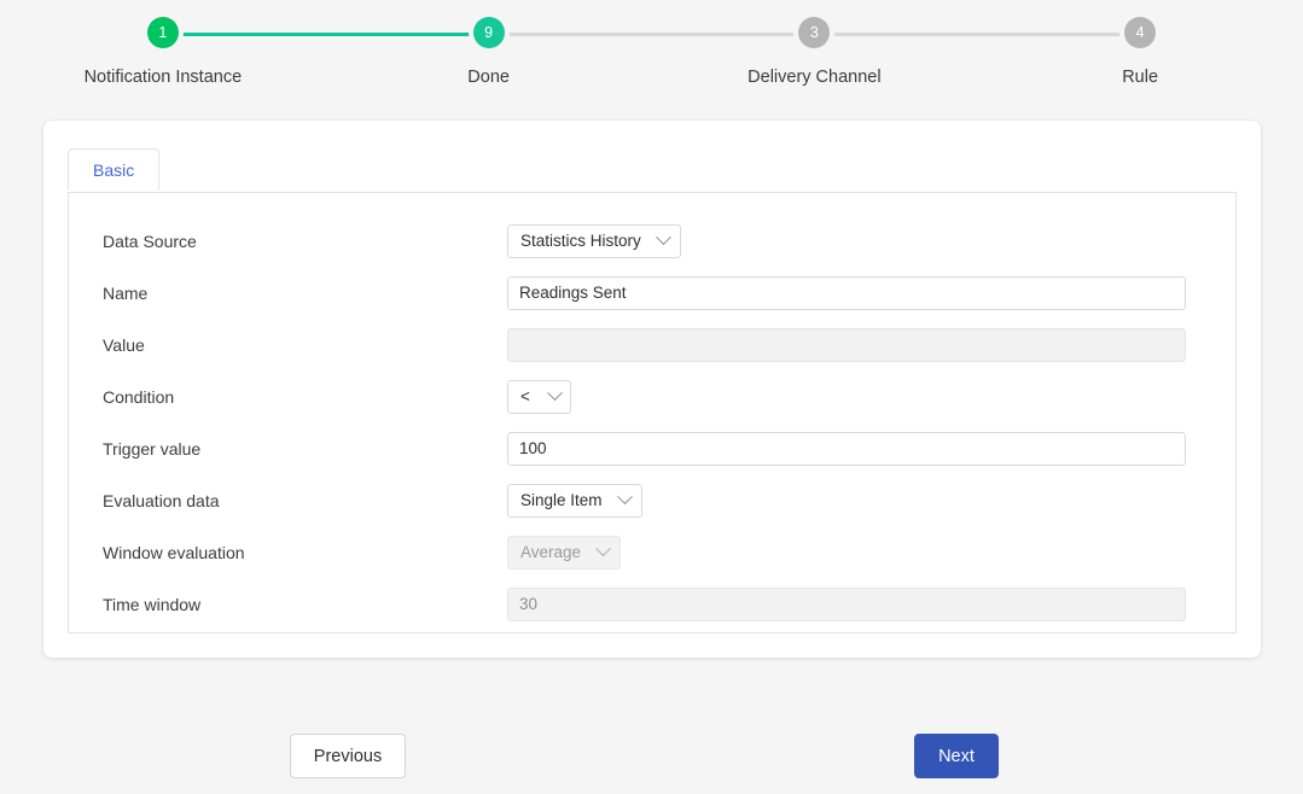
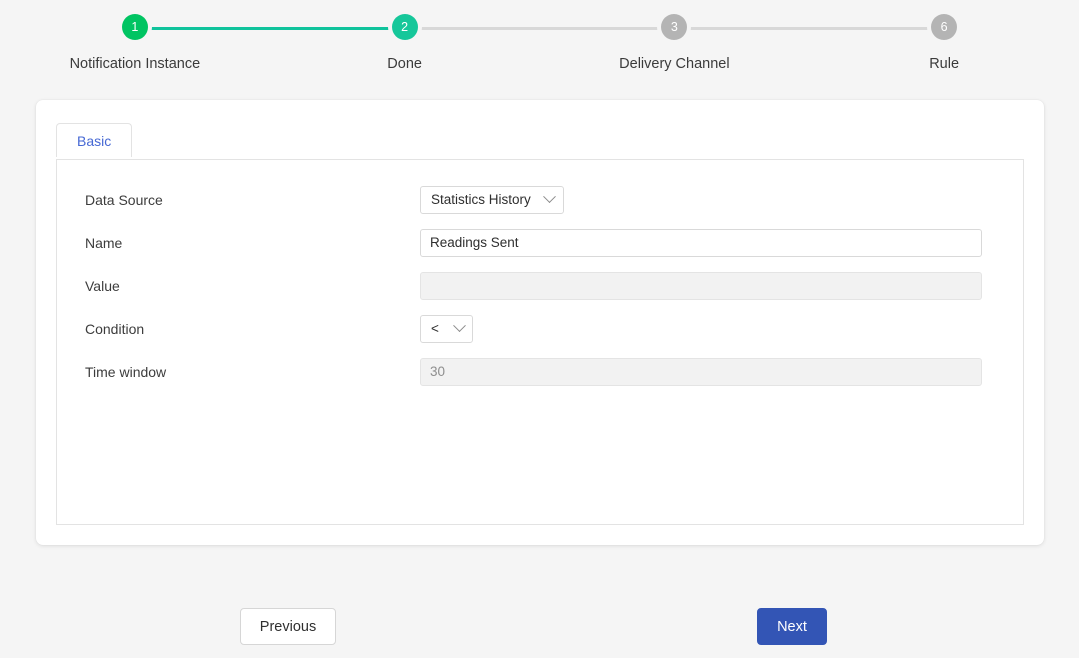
  1
  Notification Instance
- 9
+ 2
  Done
  3
  Delivery Channel
- 4
+ 6
  Rule
  Basic
  Data Source
  Statistics History
  Name
  Readings Sent
  Value
  Condition
  <
- Trigger value
- 100
- Evaluation data
- Single Item
- Window evaluation
- Average
  Time window
  30
  Previous
  Next
